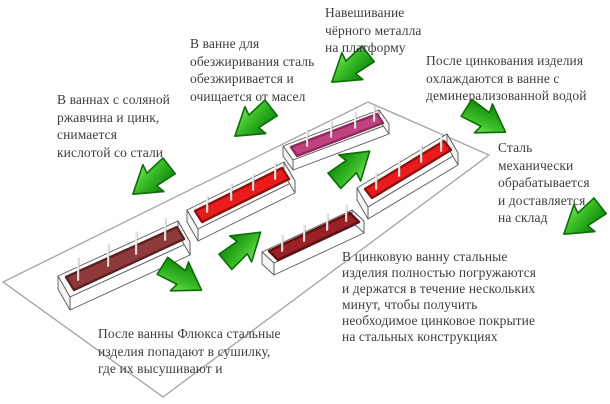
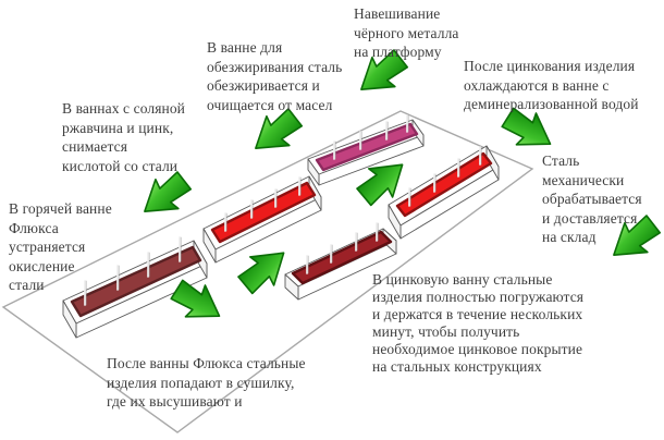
  Навешивание
  чёрного металла
  на платформу
  В ванне для
  обезжиривания сталь
  обезжиривается и
  очищается от масел
  В ваннах с соляной
  ржавчина и цинк,
  снимается
  кислотой со стали
+ В горячей ванне
+ Флюкса
+ устраняется
+ окисление
+ стали
  После цинкования изделия
  охлаждаются в ванне с
  деминерализованной водой
  Сталь
  механически
  обрабатывается
  и доставляется
  на склад
  После ванны Флюкса стальные
  изделия попадают в сушилку,
  где их высушивают и
  В цинковую ванну стальные
  изделия полностью погружаются
  и держатся в течение нескольких
  минут, чтобы получить
  необходимое цинковое покрытие
  на стальных конструкциях
